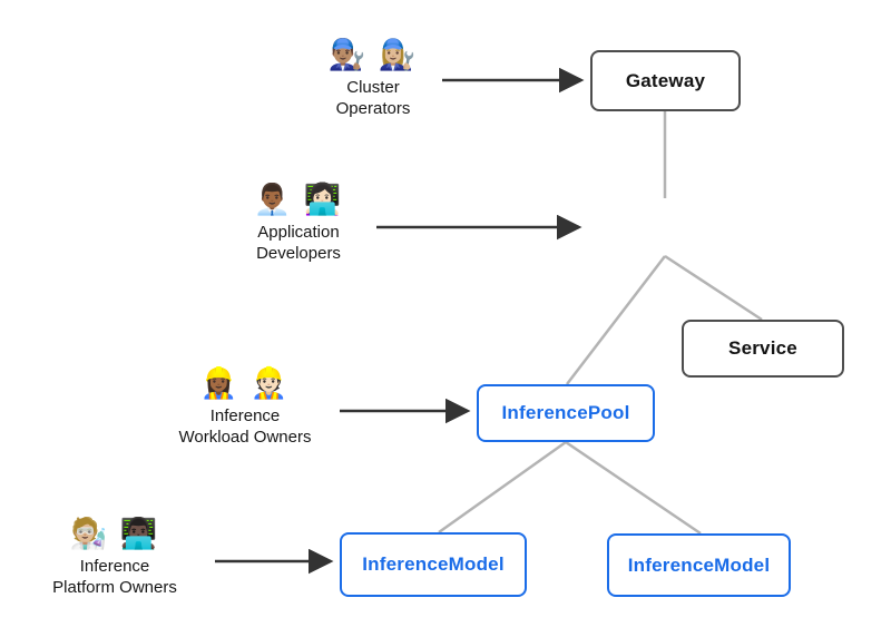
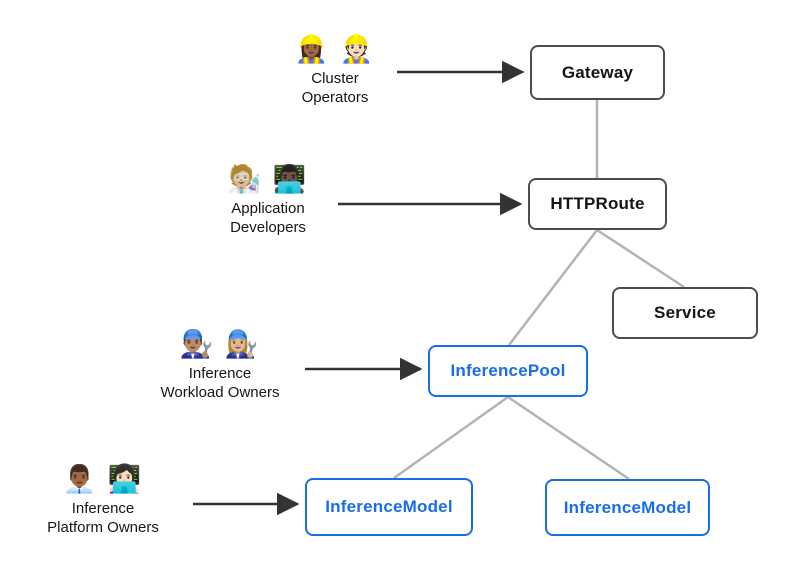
- 👨🏽‍🔧 👩🏼‍🔧
+ 👷🏾‍♀️ 👷🏻
  Cluster
  Operators
- 👨🏾‍💼 👩🏻‍💻
+ 🧑🏼‍🔬 👨🏿‍💻
  Application
  Developers
- 👷🏾‍♀️ 👷🏻
+ 👨🏽‍🔧 👩🏼‍🔧
  Inference
  Workload Owners
- 🧑🏼‍🔬 👨🏿‍💻
+ 👨🏾‍💼 👩🏻‍💻
  Inference
  Platform Owners
  Gateway
+ HTTPRoute
  Service
  InferencePool
  InferenceModel
  InferenceModel
